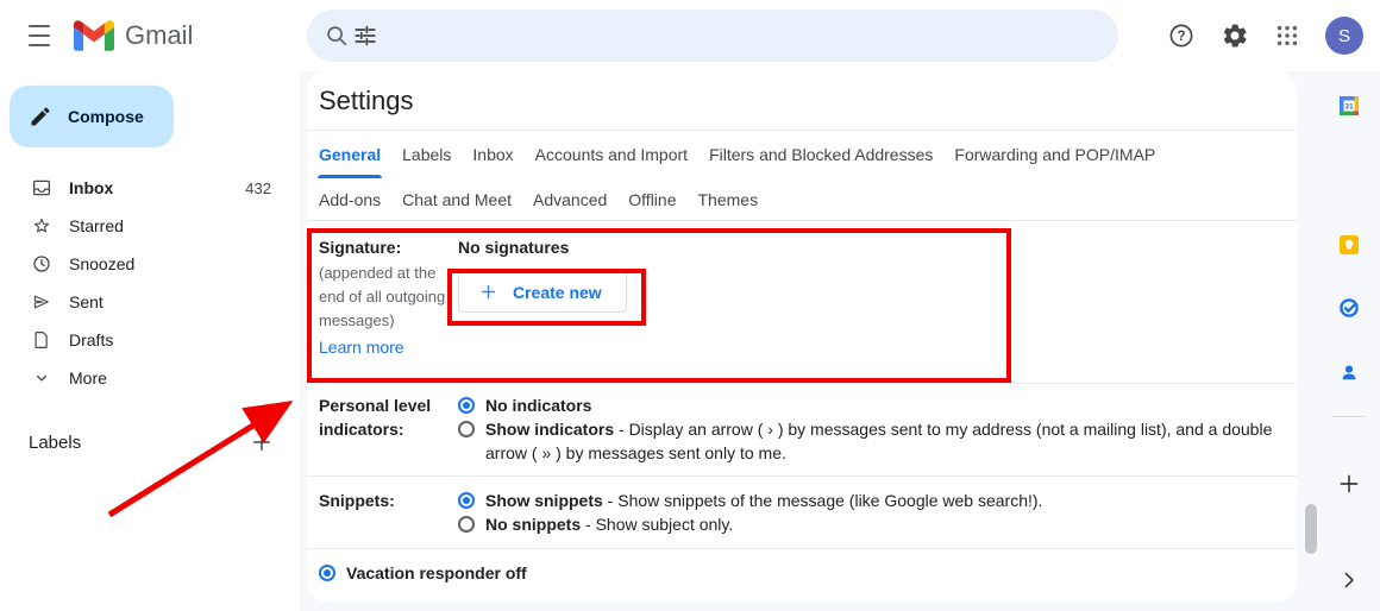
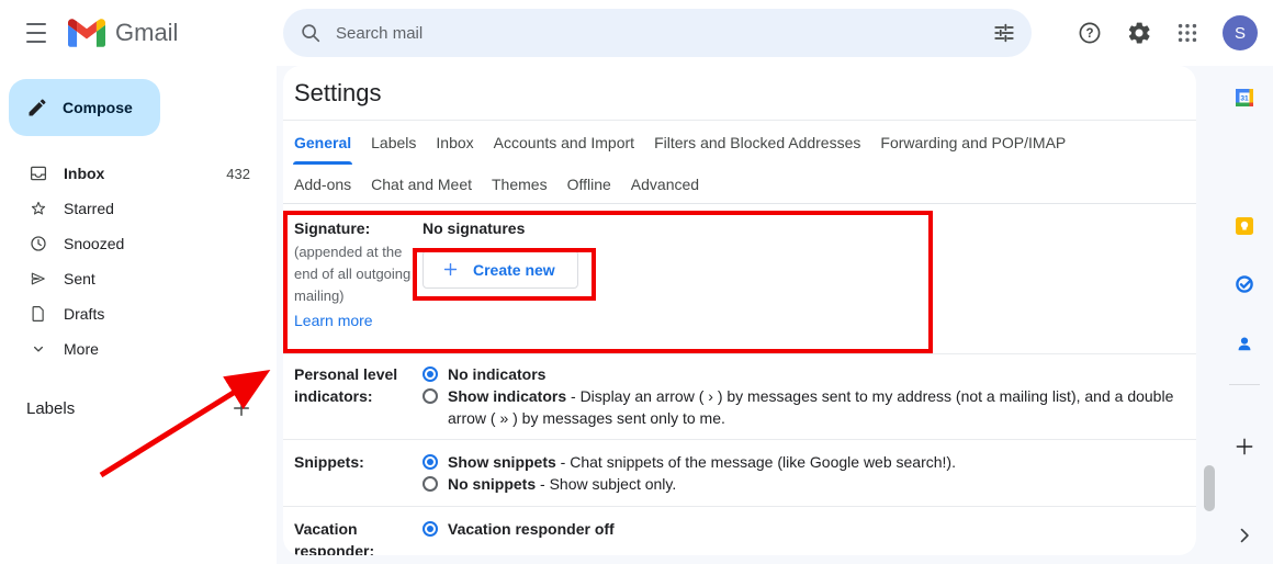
  Gmail
+ Search mail
  ?
  S
  Compose
  Inbox
  432
  Starred
  Snoozed
  Sent
  Drafts
  More
  Labels
  Settings
  General
  Labels
  Inbox
  Accounts and Import
  Filters and Blocked Addresses
  Forwarding and POP/IMAP
  Add-ons
  Chat and Meet
- Advanced
+ Themes
  Offline
- Themes
+ Advanced
  Signature:
- (appended at the end of all outgoing messages)
+ (appended at the end of all outgoing mailing)
  Learn more
  No signatures
  Create new
  Personal level indicators:
  No indicators
  Show indicators - Display an arrow ( › ) by messages sent to my address (not a mailing list), and a double arrow ( » ) by messages sent only to me.
  Snippets:
- Show snippets - Show snippets of the message (like Google web search!).
+ Show snippets - Chat snippets of the message (like Google web search!).
  No snippets - Show subject only.
+ Vacation responder:
  Vacation responder off
